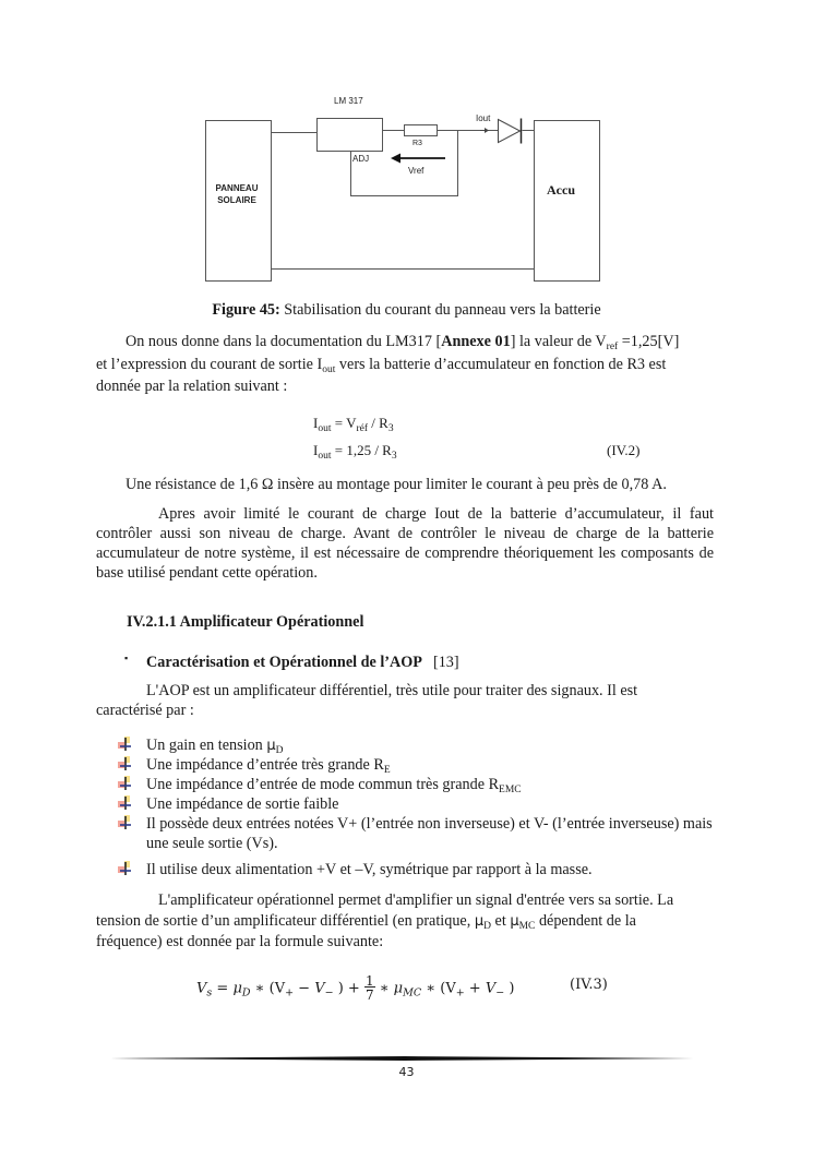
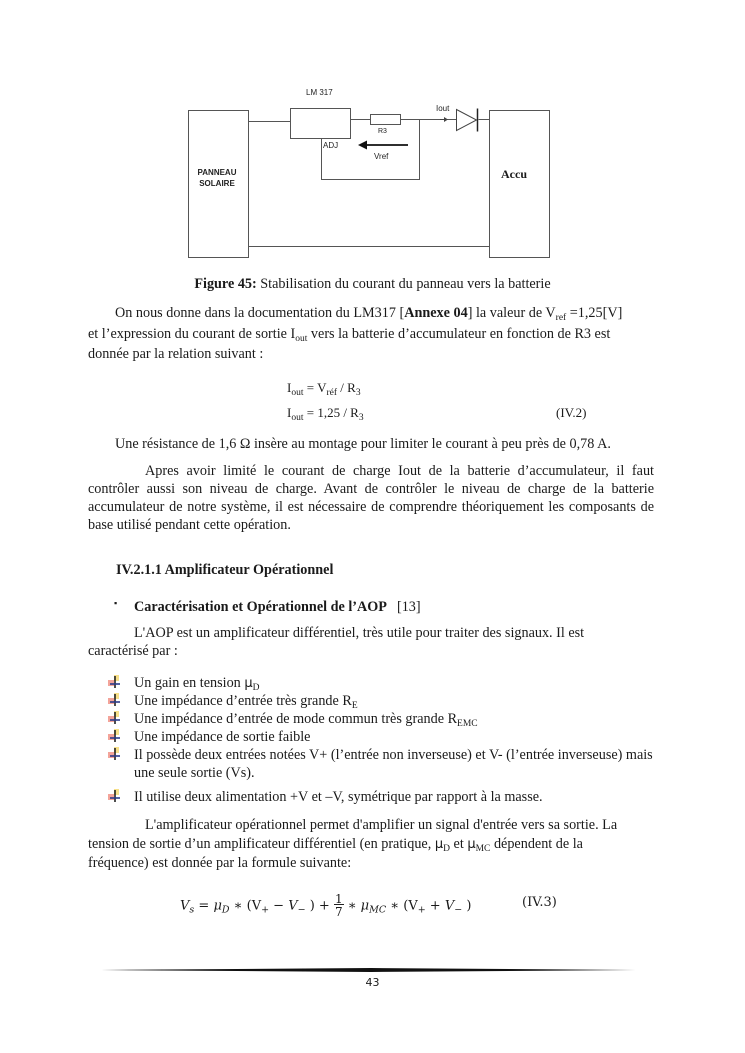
  LM 317
  ADJ
  Vref
  Iout
  PANNEAU
  SOLAIRE
  Accu
  Figure 45: Stabilisation du courant du panneau vers la batterie
- On nous donne dans la documentation du LM317 [Annexe 01] la valeur de Vref =1,25[V]
+ On nous donne dans la documentation du LM317 [Annexe 04] la valeur de Vref =1,25[V]
  et l’expression du courant de sortie Iout vers la batterie d’accumulateur en fonction de R3 est
  donnée par la relation suivant :
  Iout = Vréf / R3
  Iout = 1,25 / R3
  (IV.2)
  Une résistance de 1,6 Ω insère au montage pour limiter le courant à peu près de 0,78 A.
  Apres avoir limité le courant de charge Iout de la batterie d’accumulateur, il faut contrôler aussi son niveau de charge. Avant de contrôler le niveau de charge de la batterie accumulateur de notre système, il est nécessaire de comprendre théoriquement les composants de base utilisé pendant cette opération.
  IV.2.1.1 Amplificateur Opérationnel
  ▪
  Caractérisation et Opérationnel de l’AOP [13]
  L'AOP est un amplificateur différentiel, très utile pour traiter des signaux. Il est
  caractérisé par :
  Un gain en tension μD
  Une impédance d’entrée très grande RE
  Une impédance d’entrée de mode commun très grande REMC
  Une impédance de sortie faible
  Il possède deux entrées notées V+ (l’entrée non inverseuse) et V- (l’entrée inverseuse) mais une seule sortie (Vs).
  Il utilise deux alimentation +V et –V, symétrique par rapport à la masse.
  L'amplificateur opérationnel permet d'amplifier un signal d'entrée vers sa sortie. La
  tension de sortie d’un amplificateur différentiel (en pratique, μD et μMC dépendent de la
  fréquence) est donnée par la formule suivante:
  Vs = μD ∗ (V+ − V− ) + 1
  7 ∗ μMC ∗ (V+ + V− )
  (IV.3)
  43
